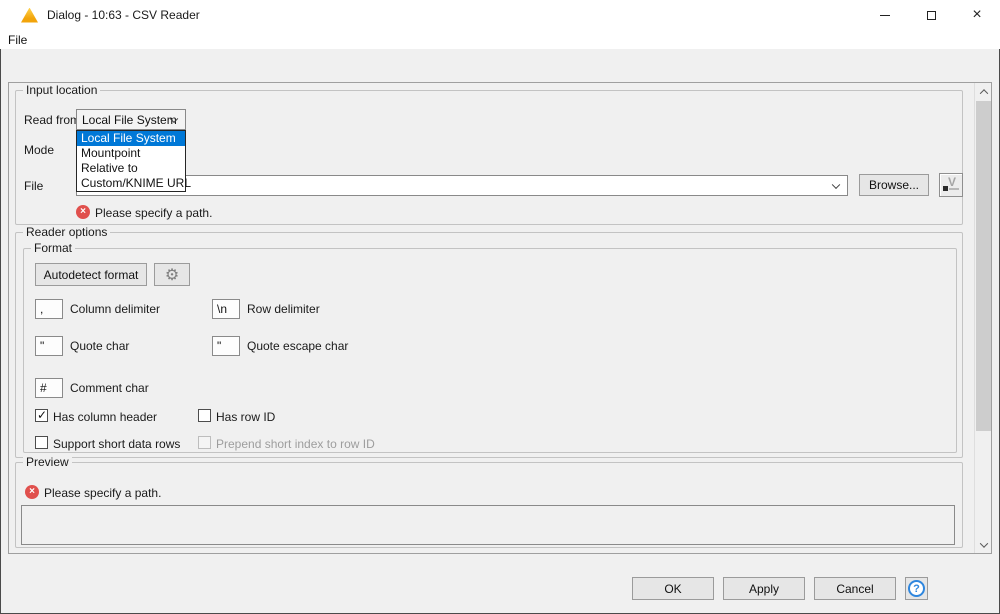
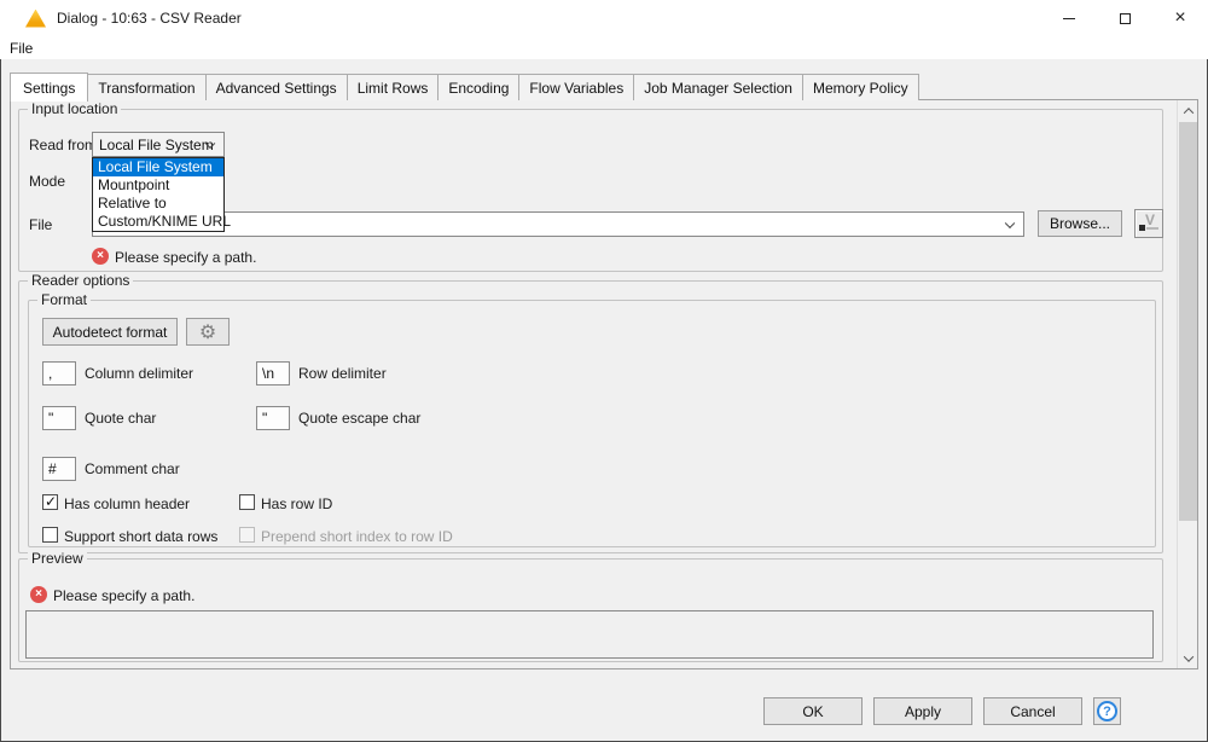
  Dialog - 10:63 - CSV Reader
  ×
  File
+ Settings
+ Transformation
+ Advanced Settings
+ Limit Rows
+ Encoding
+ Flow Variables
+ Job Manager Selection
+ Memory Policy
  Input location
  Read fro
  Local File System
  Local File System
  Mountpoint
  Relative to
  Custom/KNIME URL
  Mode
  File
  Browse...
  V
  ×
  Please specify a path.
  Reader options
  Format
  Autodetect format
  ⚙
  ,
  Column delimiter
  \n
  Row delimiter
  "
  Quote char
  "
  Quote escape char
  #
  Comment char
  Has column header
  Has row ID
  Support short data rows
  Prepend short index to row ID
  Preview
  ×
  Please specify a path.
  OK
  Apply
  Cancel
  ?
